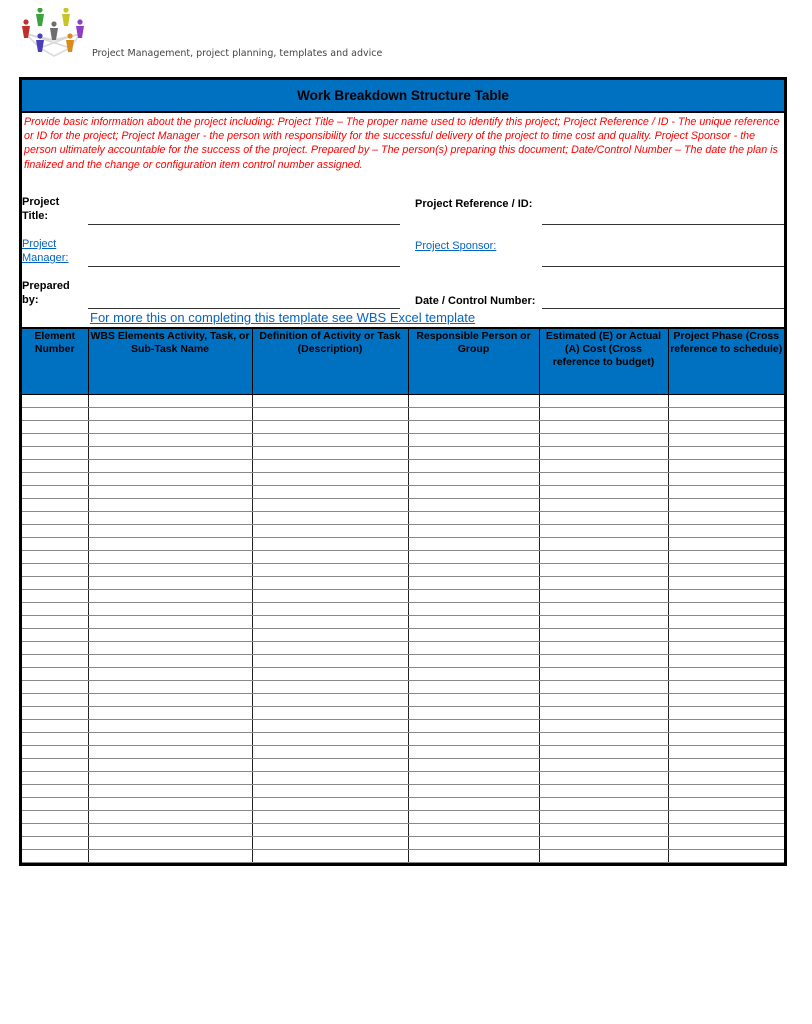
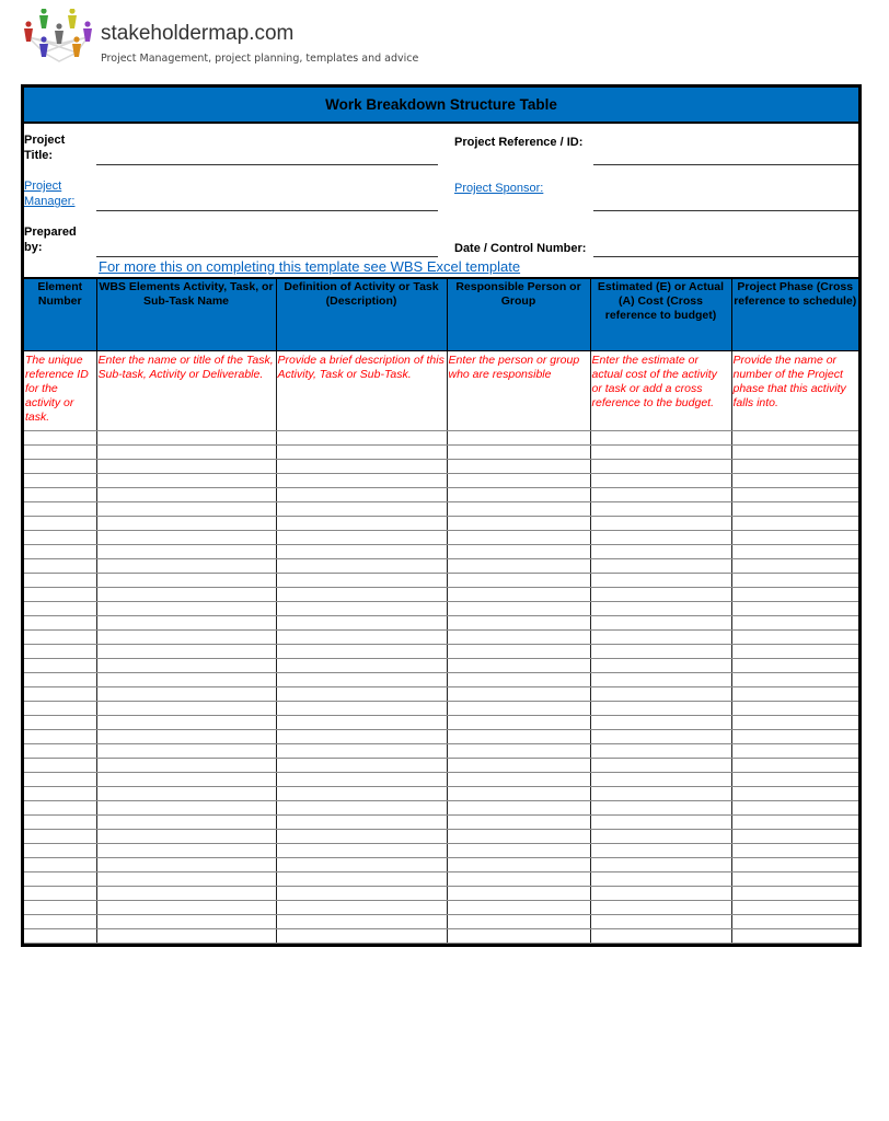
+ stakeholdermap.com
  Project Management, project planning, templates and advice
  Work Breakdown Structure Table
- Provide basic information about the project including: Project Title – The proper name used to identify this project; Project Reference / ID - The unique reference or ID for the project; Project Manager - the person with responsibility for the successful delivery of the project to time cost and quality. Project Sponsor - the person ultimately accountable for the success of the project. Prepared by – The person(s) preparing this document; Date/Control Number – The date the plan is finalized and the change or configuration item control number assigned.
  Project Title:
  Project Reference / ID:
  Project Manager:
  Project Sponsor:
  Prepared by:
  Date / Control Number:
  For more this on completing this template see WBS Excel template
  Element Number	WBS Elements Activity, Task, or Sub-Task Name	Definition of Activity or Task (Description)	Responsible Person or Group	Estimated (E) or Actual (A) Cost (Cross reference to budget)	Project Phase (Cross reference to schedule)
+ The unique reference ID for the activity or task.	Enter the name or title of the Task, Sub-task, Activity or Deliverable.	Provide a brief description of this Activity, Task or Sub-Task.	Enter the person or group who are responsible	Enter the estimate or actual cost of the activity or task or add a cross reference to the budget.	Provide the name or number of the Project phase that this activity falls into.
